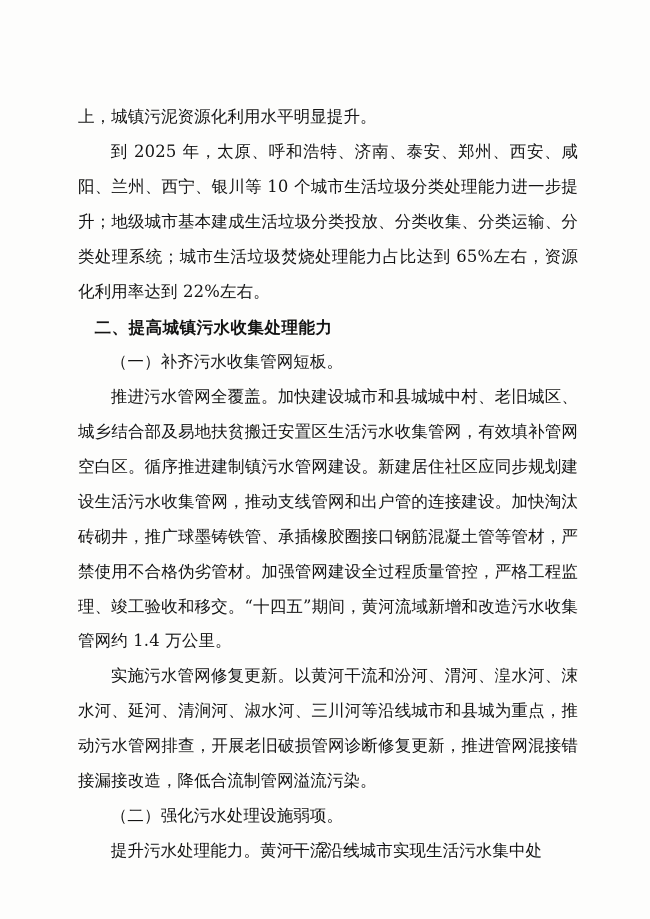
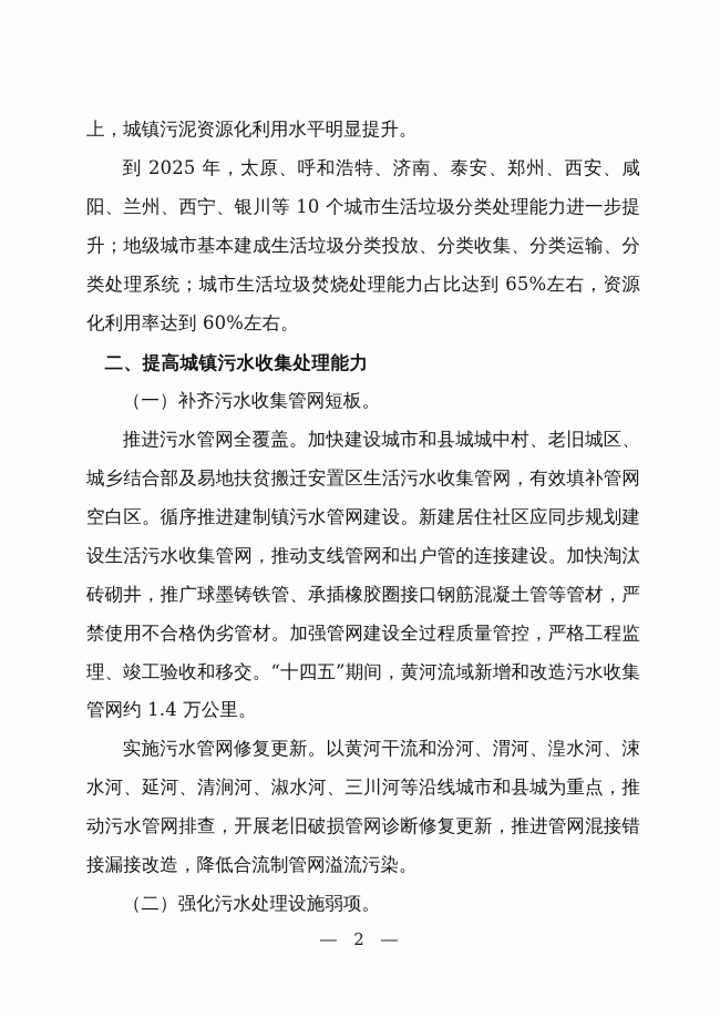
  上，城镇污泥资源化利用水平明显提升。
- 到 2025 年，太原、呼和浩特、济南、泰安、郑州、西安、咸阳、兰州、西宁、银川等 10 个城市生活垃圾分类处理能力进一步提升；地级城市基本建成生活垃圾分类投放、分类收集、分类运输、分类处理系统；城市生活垃圾焚烧处理能力占比达到 65%左右，资源化利用率达到 22%左右。
+ 到 2025 年，太原、呼和浩特、济南、泰安、郑州、西安、咸阳、兰州、西宁、银川等 10 个城市生活垃圾分类处理能力进一步提升；地级城市基本建成生活垃圾分类投放、分类收集、分类运输、分类处理系统；城市生活垃圾焚烧处理能力占比达到 65%左右，资源化利用率达到 60%左右。
  二、提高城镇污水收集处理能力
  （一）补齐污水收集管网短板。
  推进污水管网全覆盖。加快建设城市和县城城中村、老旧城区、城乡结合部及易地扶贫搬迁安置区生活污水收集管网，有效填补管网空白区。循序推进建制镇污水管网建设。新建居住社区应同步规划建设生活污水收集管网，推动支线管网和出户管的连接建设。加快淘汰砖砌井，推广球墨铸铁管、承插橡胶圈接口钢筋混凝土管等管材，严禁使用不合格伪劣管材。加强管网建设全过程质量管控，严格工程监理、竣工验收和移交。“十四五”期间，黄河流域新增和改造污水收集管网约 1.4 万公里。
  实施污水管网修复更新。以黄河干流和汾河、渭河、湟水河、涑水河、延河、清涧河、淑水河、三川河等沿线城市和县城为重点，推动污水管网排查，开展老旧破损管网诊断修复更新，推进管网混接错接漏接改造，降低合流制管网溢流污染。
  （二）强化污水处理设施弱项。
- 提升污水处理能力。黄河干流沿线城市实现生活污水集中处
  — 2 —
